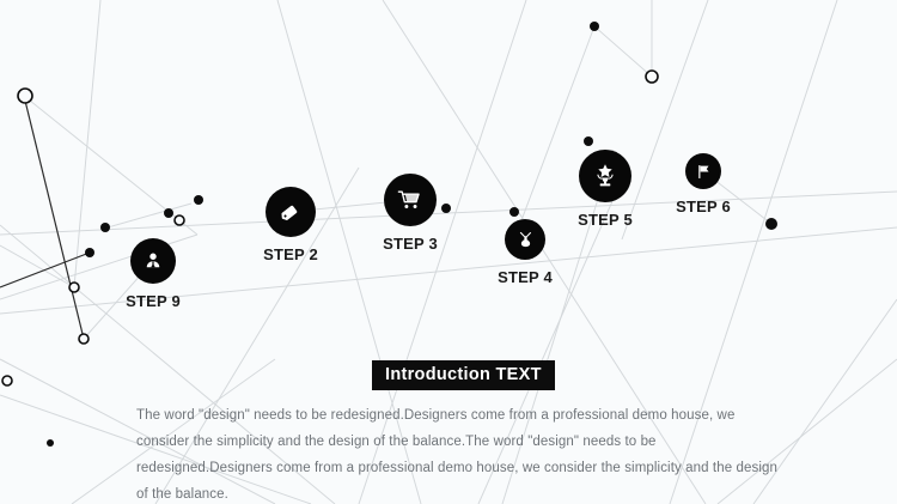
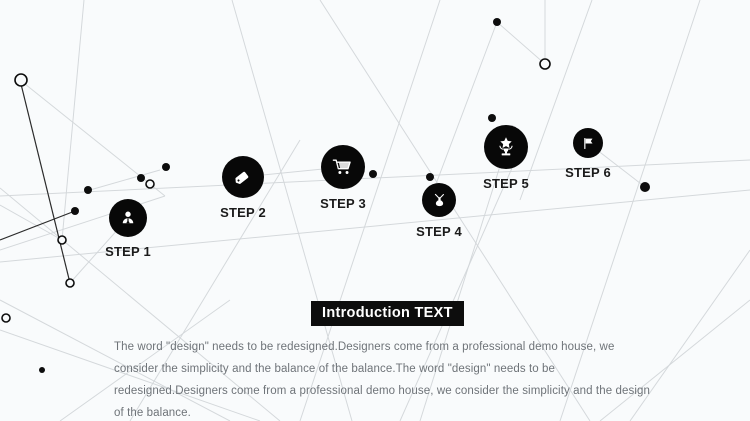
- STEP 9
+ STEP 1
  STEP 2
  STEP 3
  STEP 4
  STEP 5
  STEP 6
  Introduction TEXT
- The word "design" needs to be redesigned.Designers come from a professional demo house, we consider the simplicity and the design of the balance.The word "design" needs to be redesigned.Designers come from a professional demo house, we consider the simplicity and the design of the balance.
+ The word "design" needs to be redesigned.Designers come from a professional demo house, we consider the simplicity and the balance of the balance.The word "design" needs to be redesigned.Designers come from a professional demo house, we consider the simplicity and the design of the balance.
